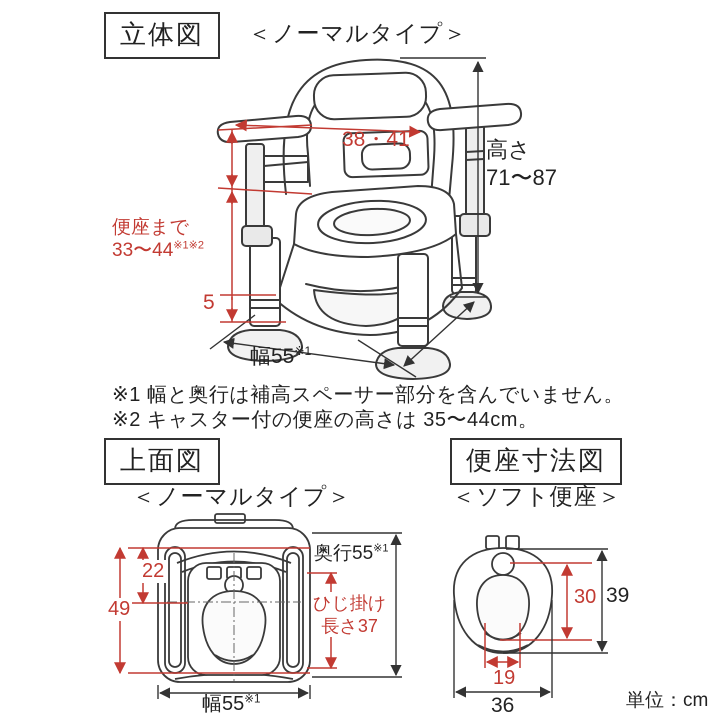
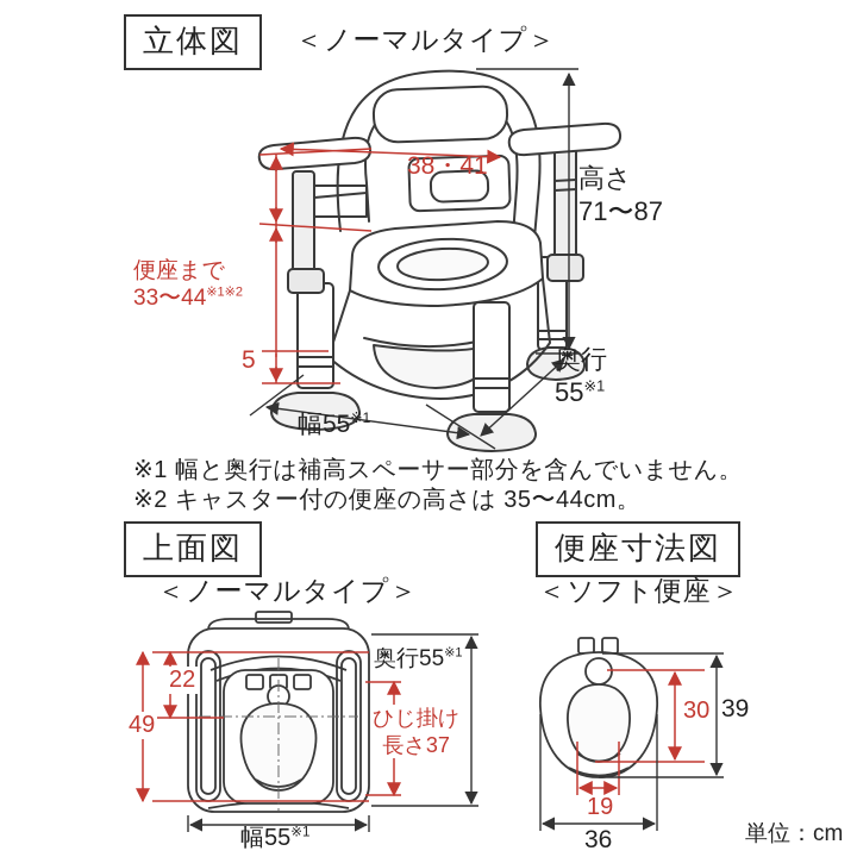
  立体図
  ＜ノーマルタイプ＞
  38・41
  高さ
  71〜87
  便座まで
  33〜44※1※2
  5
+ 奥行
+ 55※1
  幅55※1
  ※1 幅と奥行は補高スペーサー部分を含んでいません。
  ※2 キャスター付の便座の高さは 35〜44cm。
  上面図
  ＜ノーマルタイプ＞
  22
  49
  奥行55※1
  ひじ掛け
  長さ37
  幅55※1
  便座寸法図
  ＜ソフト便座＞
  30
  39
  19
  36
  単位：cm
